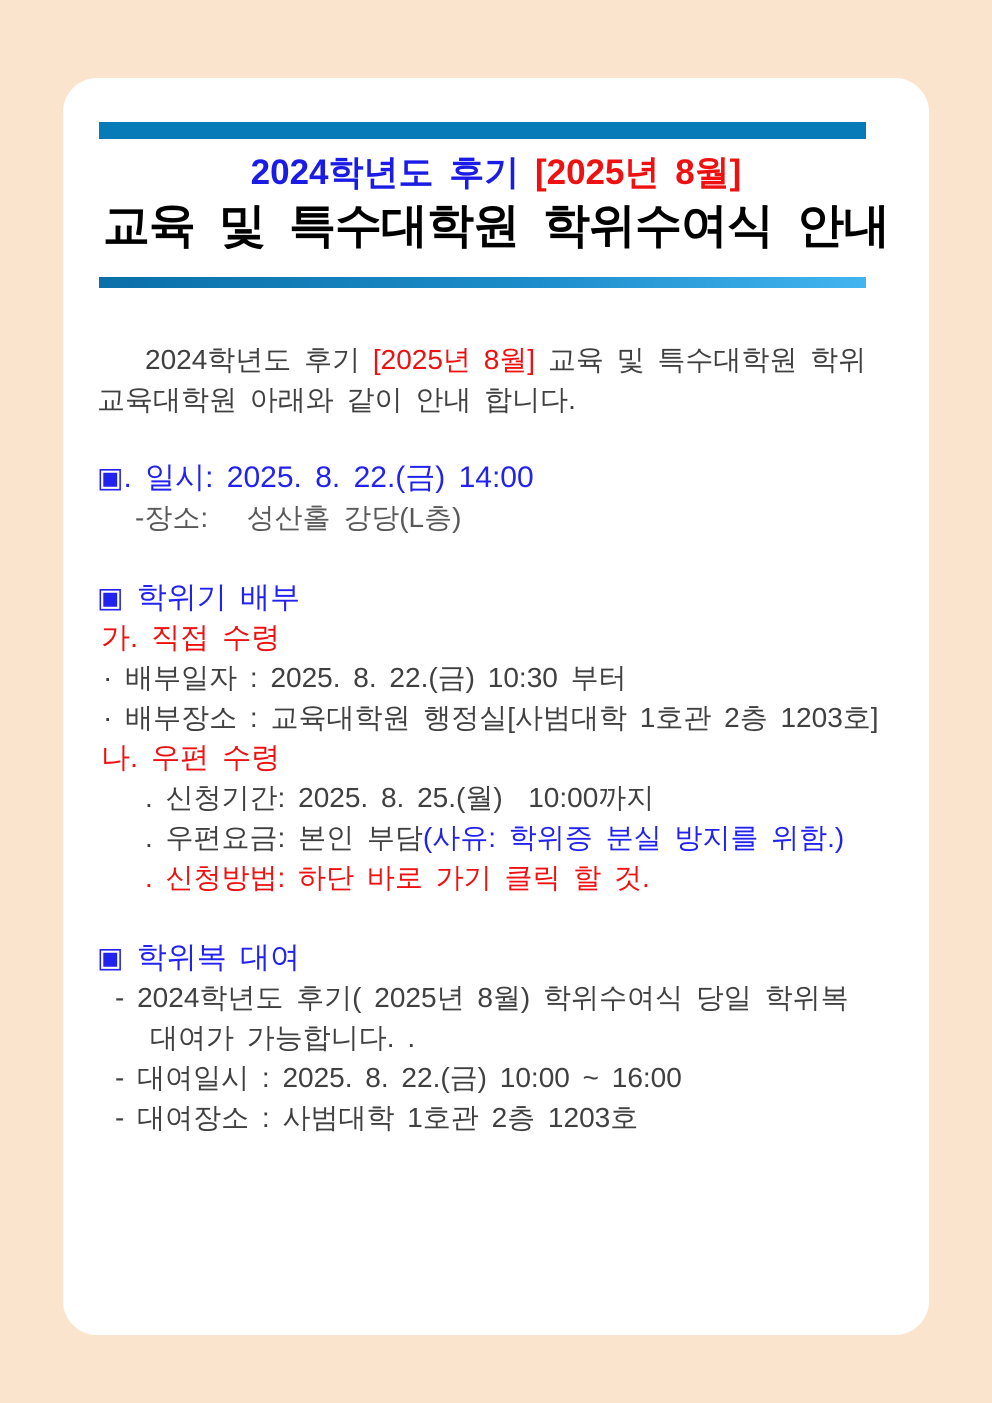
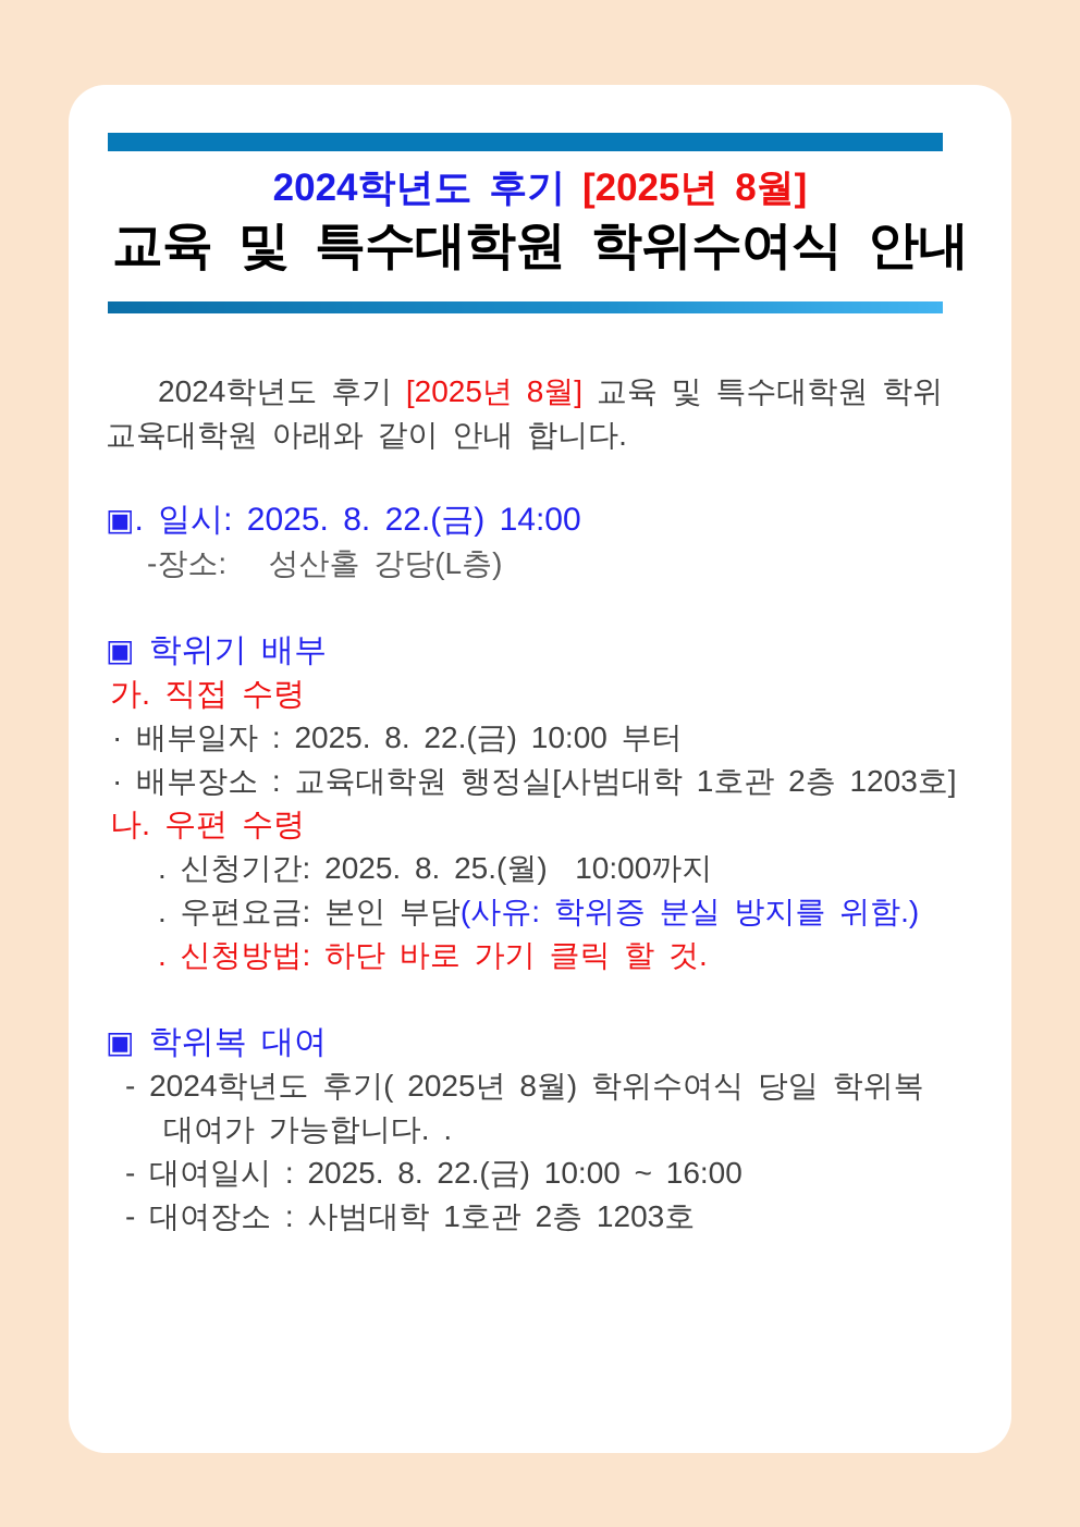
  2024학년도 후기 [2025년 8월]
  교육 및 특수대학원 학위수여식 안내
  2024학년도 후기 [2025년 8월] 교육 및 특수대학원 학위
  교육대학원 아래와 같이 안내 합니다.
  ▣. 일시: 2025. 8. 22.(금) 14:00
  -장소: 성산홀 강당(L층)
  ▣ 학위기 배부
  가. 직접 수령
- · 배부일자 : 2025. 8. 22.(금) 10:30 부터
+ · 배부일자 : 2025. 8. 22.(금) 10:00 부터
  · 배부장소 : 교육대학원 행정실[사범대학 1호관 2층 1203호]
  나. 우편 수령
  . 신청기간: 2025. 8. 25.(월) 10:00까지
  . 우편요금: 본인 부담(사유: 학위증 분실 방지를 위함.)
  . 신청방법: 하단 바로 가기 클릭 할 것.
  ▣ 학위복 대여
  - 2024학년도 후기( 2025년 8월) 학위수여식 당일 학위복
  대여가 가능합니다. .
  - 대여일시 : 2025. 8. 22.(금) 10:00 ~ 16:00
  - 대여장소 : 사범대학 1호관 2층 1203호
